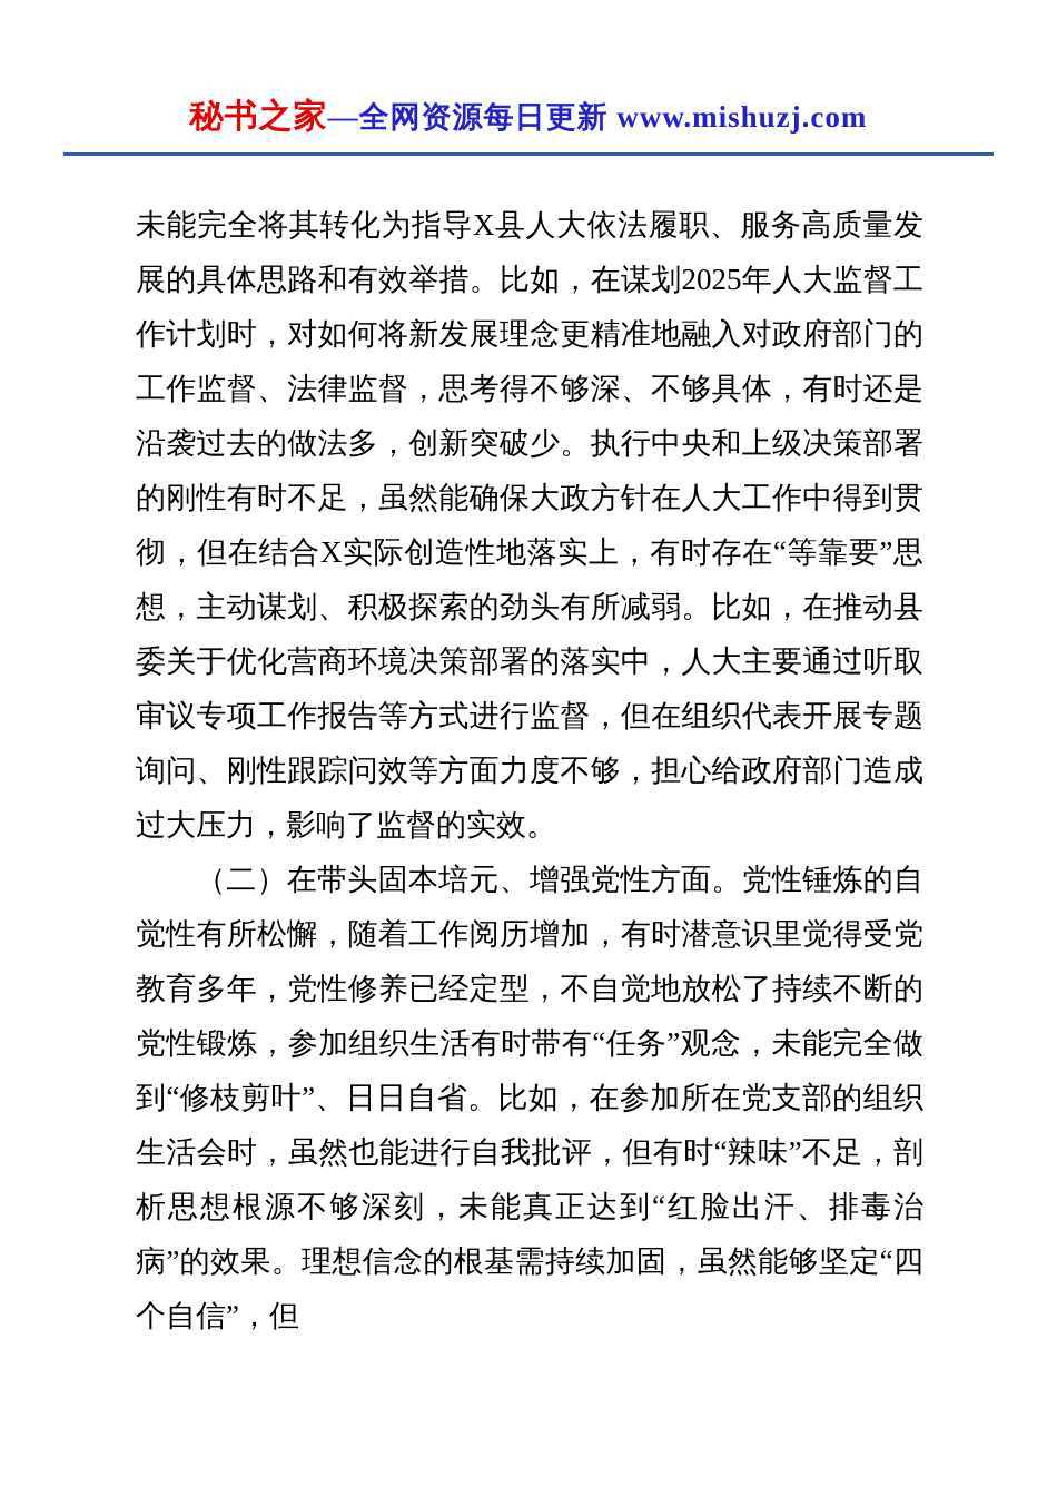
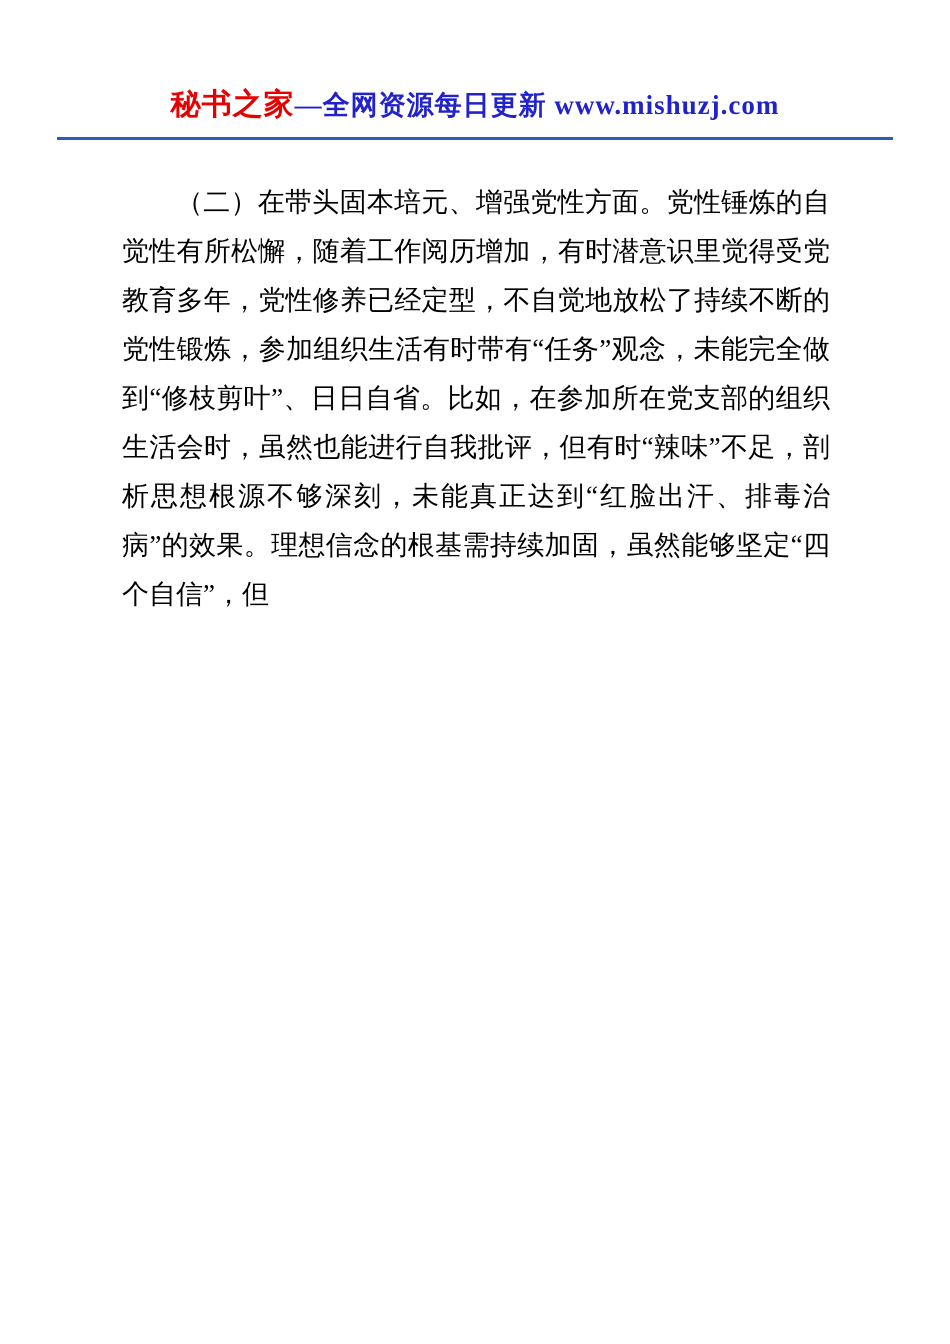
  秘书之家—全网资源每日更新 www.mishuzj.com
- 未能完全将其转化为指导X县人大依法履职、服务高质量发展的具体思路和有效举措。比如，在谋划2025年人大监督工作计划时，对如何将新发展理念更精准地融入对政府部门的工作监督、法律监督，思考得不够深、不够具体，有时还是沿袭过去的做法多，创新突破少。执行中央和上级决策部署的刚性有时不足，虽然能确保大政方针在人大工作中得到贯彻，但在结合X实际创造性地落实上，有时存在“等靠要”思想，主动谋划、积极探索的劲头有所减弱。比如，在推动县委关于优化营商环境决策部署的落实中，人大主要通过听取审议专项工作报告等方式进行监督，但在组织代表开展专题询问、刚性跟踪问效等方面力度不够，担心给政府部门造成过大压力，影响了监督的实效。
  （二）在带头固本培元、增强党性方面。党性锤炼的自觉性有所松懈，随着工作阅历增加，有时潜意识里觉得受党教育多年，党性修养已经定型，不自觉地放松了持续不断的党性锻炼，参加组织生活有时带有“任务”观念，未能完全做到“修枝剪叶”、日日自省。比如，在参加所在党支部的组织生活会时，虽然也能进行自我批评，但有时“辣味”不足，剖析思想根源不够深刻，未能真正达到“红脸出汗、排毒治病”的效果。理想信念的根基需持续加固，虽然能够坚定“四个自信”，但
